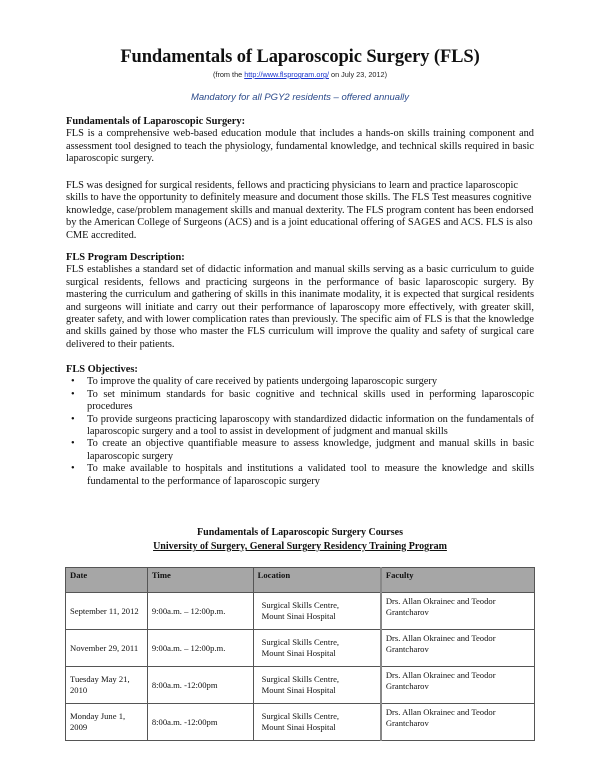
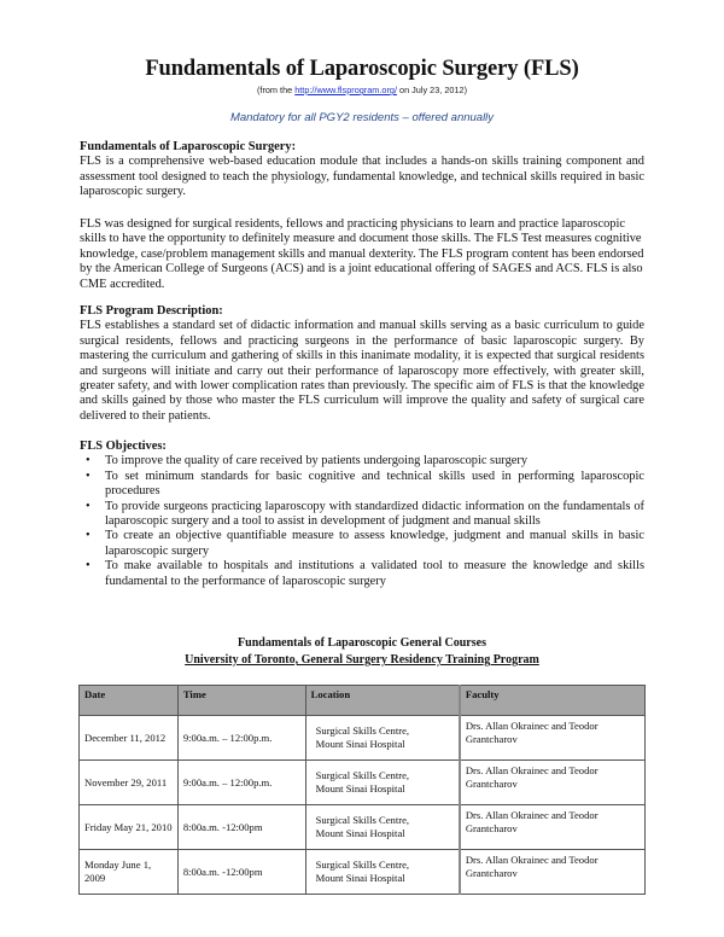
  Fundamentals of Laparoscopic Surgery (FLS)
  (from the http://www.flsprogram.org/ on July 23, 2012)
  Mandatory for all PGY2 residents – offered annually
  Fundamentals of Laparoscopic Surgery:
  FLS is a comprehensive web-based education module that includes a hands-on skills training component and assessment tool designed to teach the physiology, fundamental knowledge, and technical skills required in basic laparoscopic surgery.
  FLS was designed for surgical residents, fellows and practicing physicians to learn and practice laparoscopic skills to have the opportunity to definitely measure and document those skills. The FLS Test measures cognitive knowledge, case/problem management skills and manual dexterity. The FLS program content has been endorsed by the American College of Surgeons (ACS) and is a joint educational offering of SAGES and ACS. FLS is also CME accredited.
  FLS Program Description:
  FLS establishes a standard set of didactic information and manual skills serving as a basic curriculum to guide surgical residents, fellows and practicing surgeons in the performance of basic laparoscopic surgery. By mastering the curriculum and gathering of skills in this inanimate modality, it is expected that surgical residents and surgeons will initiate and carry out their performance of laparoscopy more effectively, with greater skill, greater safety, and with lower complication rates than previously. The specific aim of FLS is that the knowledge and skills gained by those who master the FLS curriculum will improve the quality and safety of surgical care delivered to their patients.
  FLS Objectives:
  •
  To improve the quality of care received by patients undergoing laparoscopic surgery
  •
  To set minimum standards for basic cognitive and technical skills used in performing laparoscopic procedures
  •
  To provide surgeons practicing laparoscopy with standardized didactic information on the fundamentals of laparoscopic surgery and a tool to assist in development of judgment and manual skills
  •
  To create an objective quantifiable measure to assess knowledge, judgment and manual skills in basic laparoscopic surgery
  •
  To make available to hospitals and institutions a validated tool to measure the knowledge and skills fundamental to the performance of laparoscopic surgery
- Fundamentals of Laparoscopic Surgery Courses
+ Fundamentals of Laparoscopic General Courses
- University of Surgery, General Surgery Residency Training Program
+ University of Toronto, General Surgery Residency Training Program
  Date	Time	Location	Faculty
- September 11, 2012	9:00a.m. – 12:00p.m.	Surgical Skills Centre,Mount Sinai Hospital	Drs. Allan Okrainec and Teodor Grantcharov
+ December 11, 2012	9:00a.m. – 12:00p.m.	Surgical Skills Centre,Mount Sinai Hospital	Drs. Allan Okrainec and Teodor Grantcharov
  November 29, 2011	9:00a.m. – 12:00p.m.	Surgical Skills Centre,Mount Sinai Hospital	Drs. Allan Okrainec and Teodor Grantcharov
- Tuesday May 21, 2010	8:00a.m. -12:00pm	Surgical Skills Centre,Mount Sinai Hospital	Drs. Allan Okrainec and Teodor Grantcharov
+ Friday May 21, 2010	8:00a.m. -12:00pm	Surgical Skills Centre,Mount Sinai Hospital	Drs. Allan Okrainec and Teodor Grantcharov
  Monday June 1, 2009	8:00a.m. -12:00pm	Surgical Skills Centre,Mount Sinai Hospital	Drs. Allan Okrainec and Teodor Grantcharov
